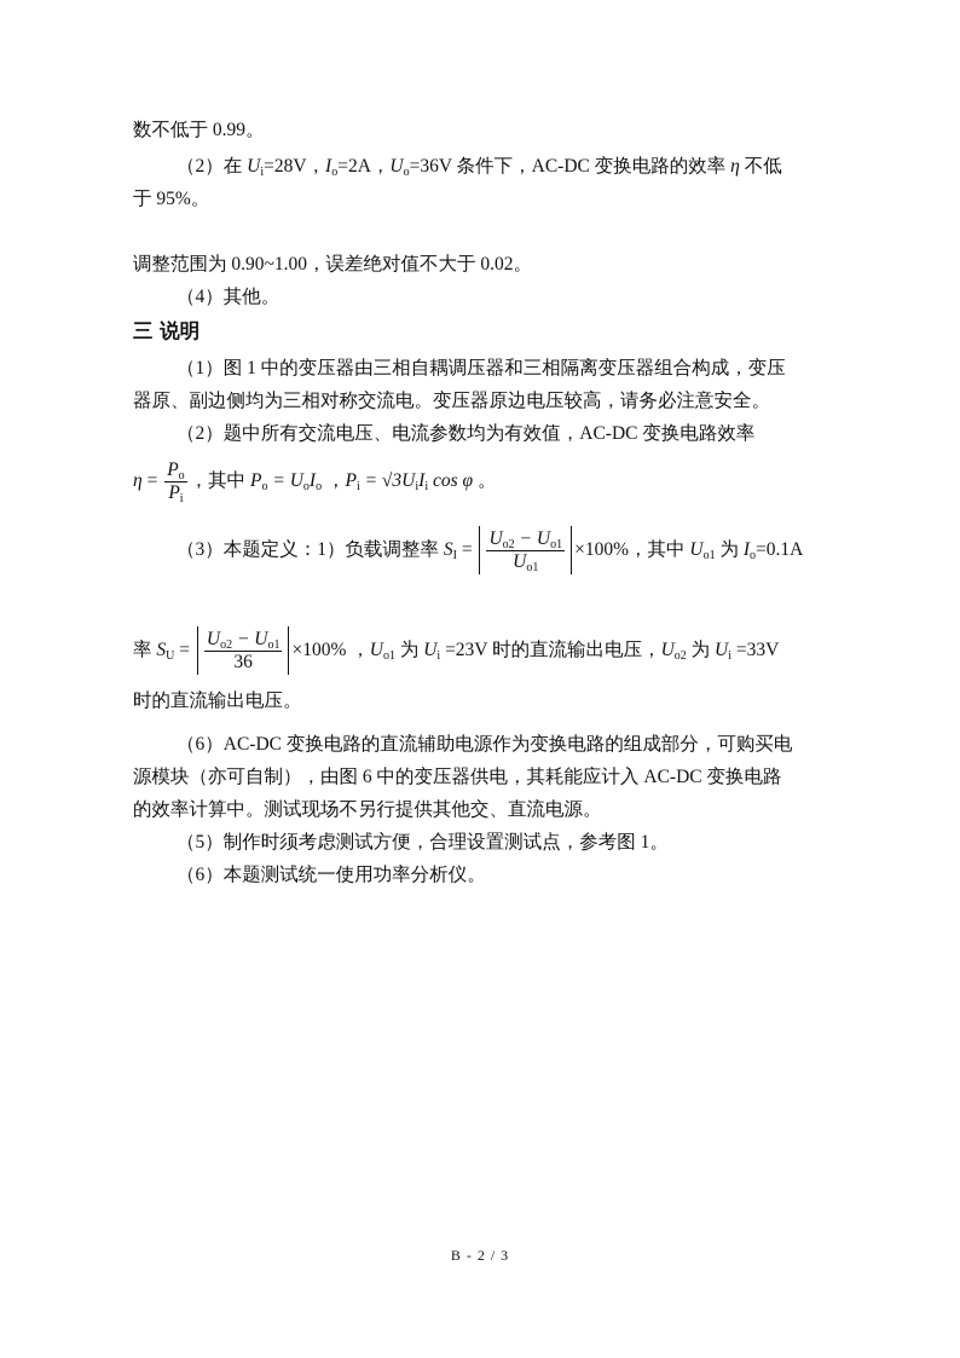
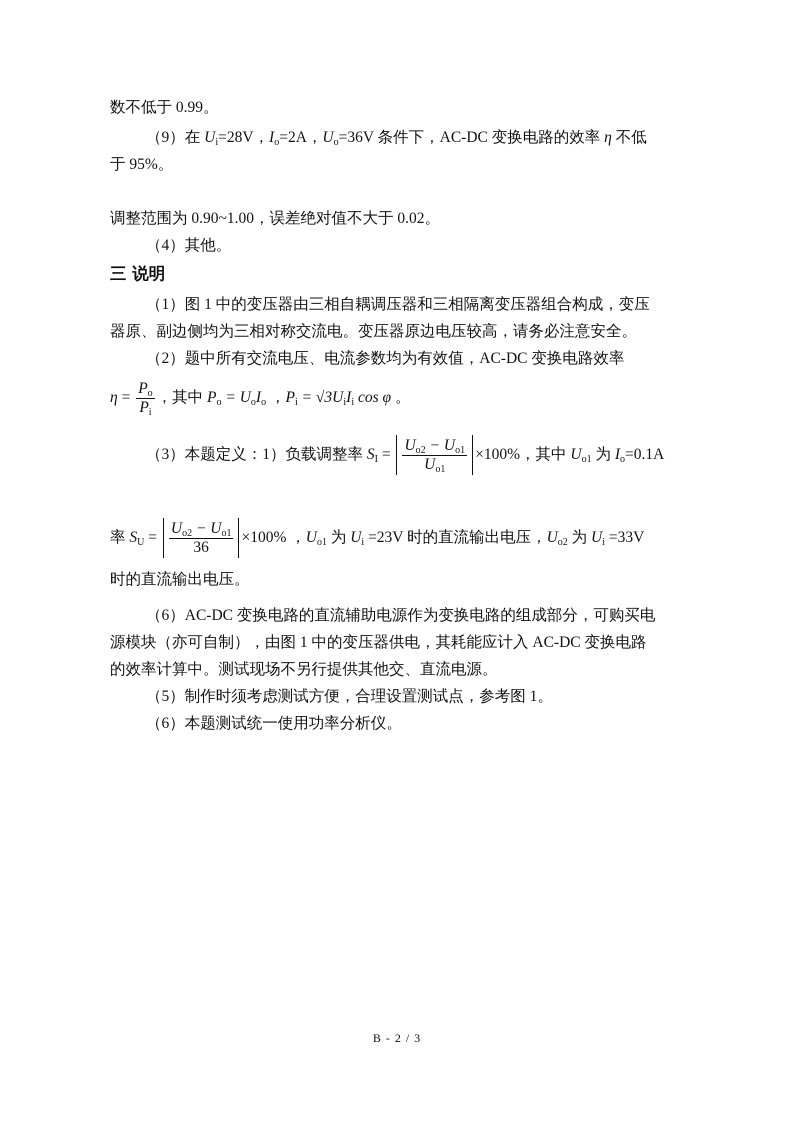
  数不低于 0.99。
- （2）在 Ui=28V，Io=2A，Uo=36V 条件下，AC-DC 变换电路的效率 η 不低
+ （9）在 Ui=28V，Io=2A，Uo=36V 条件下，AC-DC 变换电路的效率 η 不低
  于 95%。
  调整范围为 0.90~1.00，误差绝对值不大于 0.02。
  （4）其他。
  三 说明
  （1）图 1 中的变压器由三相自耦调压器和三相隔离变压器组合构成，变压
  器原、副边侧均为三相对称交流电。变压器原边电压较高，请务必注意安全。
  （2）题中所有交流电压、电流参数均为有效值，AC-DC 变换电路效率
  η =
  Po
  Pi
  ，其中 Po = UoIo ，Pi = √3UiIi cos φ 。
  （3）本题定义：1）负载调整率 SI =
  Uo2 − Uo1
  Uo1
  ×100%，其中 Uo1 为 Io=0.1A
  率 SU =
  Uo2 − Uo1
  36
  ×100% ，Uo1 为 Ui =23V 时的直流输出电压，Uo2 为 Ui =33V
  时的直流输出电压。
  （6）AC-DC 变换电路的直流辅助电源作为变换电路的组成部分，可购买电
- 源模块（亦可自制），由图 6 中的变压器供电，其耗能应计入 AC-DC 变换电路
+ 源模块（亦可自制），由图 1 中的变压器供电，其耗能应计入 AC-DC 变换电路
  的效率计算中。测试现场不另行提供其他交、直流电源。
  （5）制作时须考虑测试方便，合理设置测试点，参考图 1。
  （6）本题测试统一使用功率分析仪。
  B - 2 / 3
